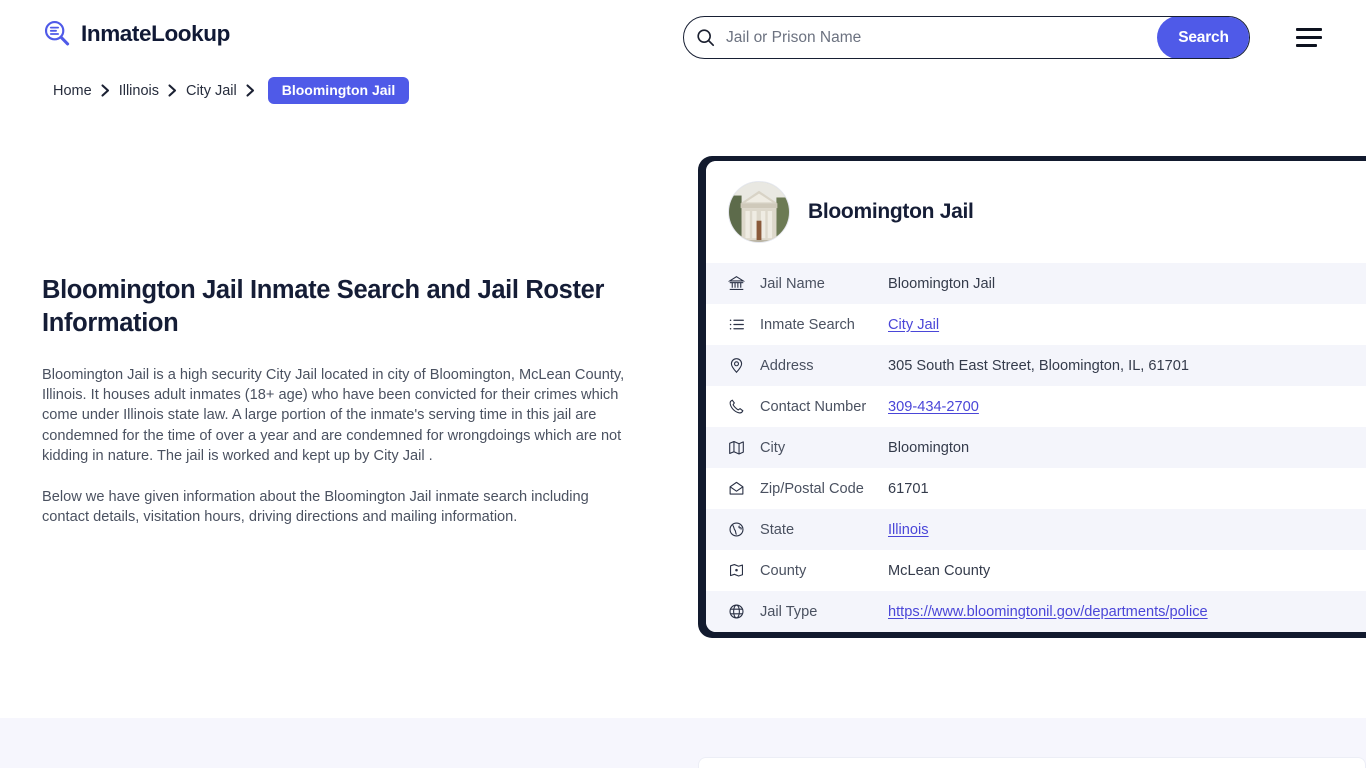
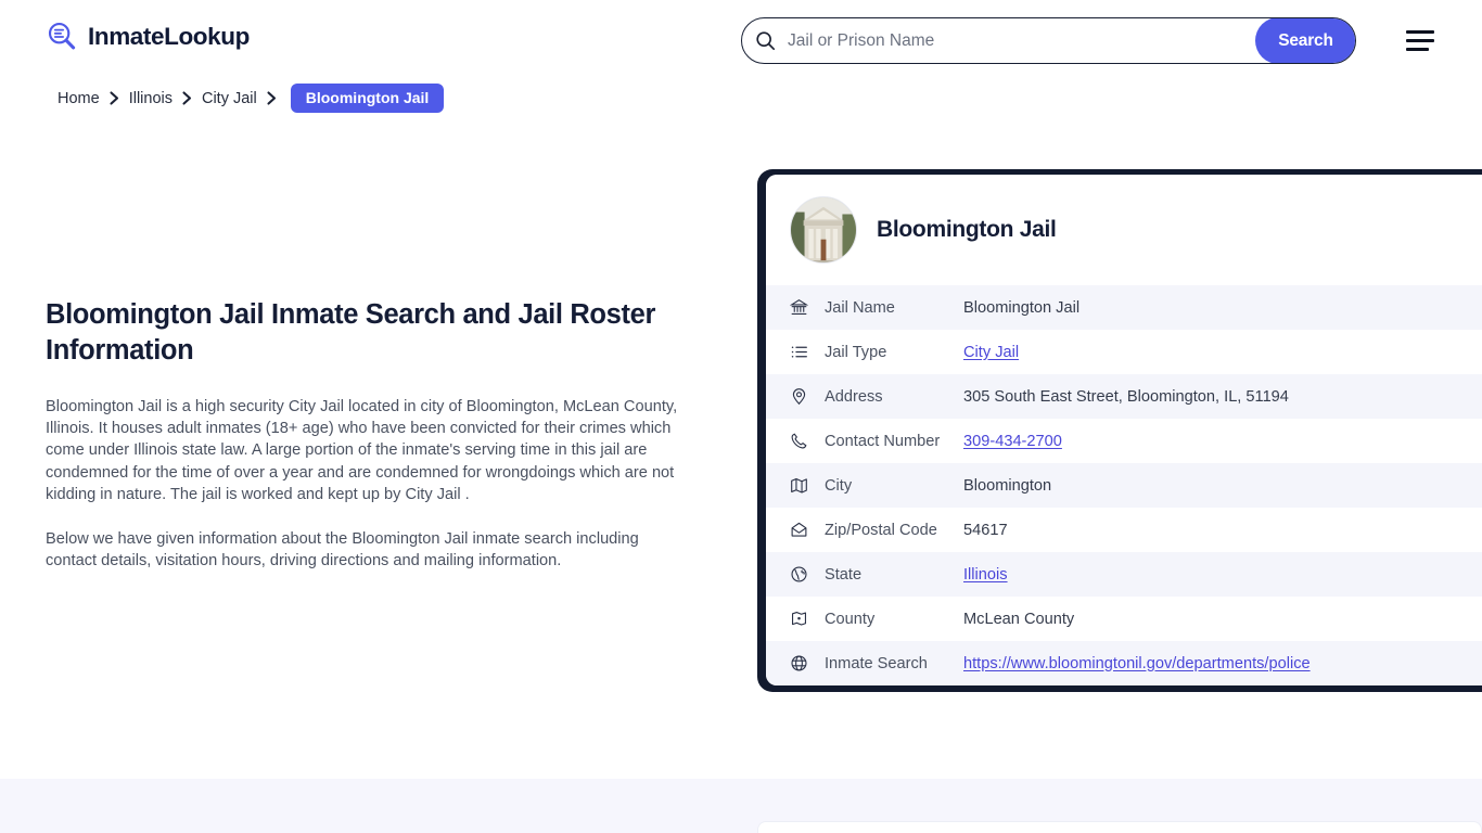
  InmateLookup
  Jail or Prison Name
  Search
  Home
  Illinois
  City Jail
  Bloomington Jail
  Bloomington Jail Inmate Search and Jail Roster Information
  Bloomington Jail is a high security City Jail located in city of Bloomington, McLean County, Illinois. It houses adult inmates (18+ age) who have been convicted for their crimes which come under Illinois state law. A large portion of the inmate's serving time in this jail are condemned for the time of over a year and are condemned for wrongdoings which are not kidding in nature. The jail is worked and kept up by City Jail .
  Below we have given information about the Bloomington Jail inmate search including contact details, visitation hours, driving directions and mailing information.
  Bloomington Jail
  Jail Name
  Bloomington Jail
- Inmate Search
+ Jail Type
  City Jail
  Address
- 305 South East Street, Bloomington, IL, 61701
+ 305 South East Street, Bloomington, IL, 51194
  Contact Number
  309-434-2700
  City
  Bloomington
  Zip/Postal Code
- 61701
+ 54617
  State
  Illinois
  County
  McLean County
- Jail Type
+ Inmate Search
  https://www.bloomingtonil.gov/departments/police
